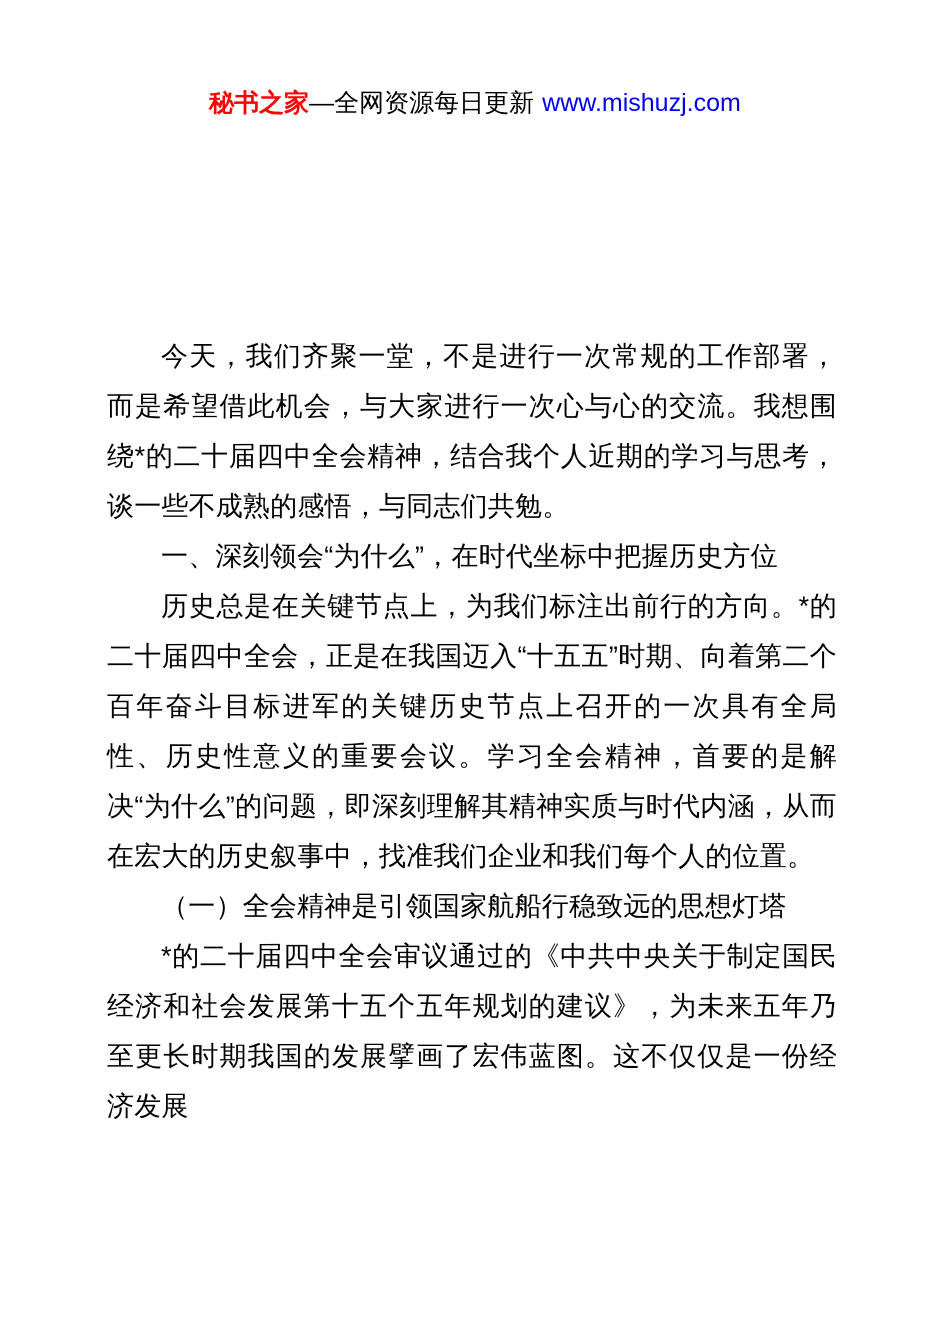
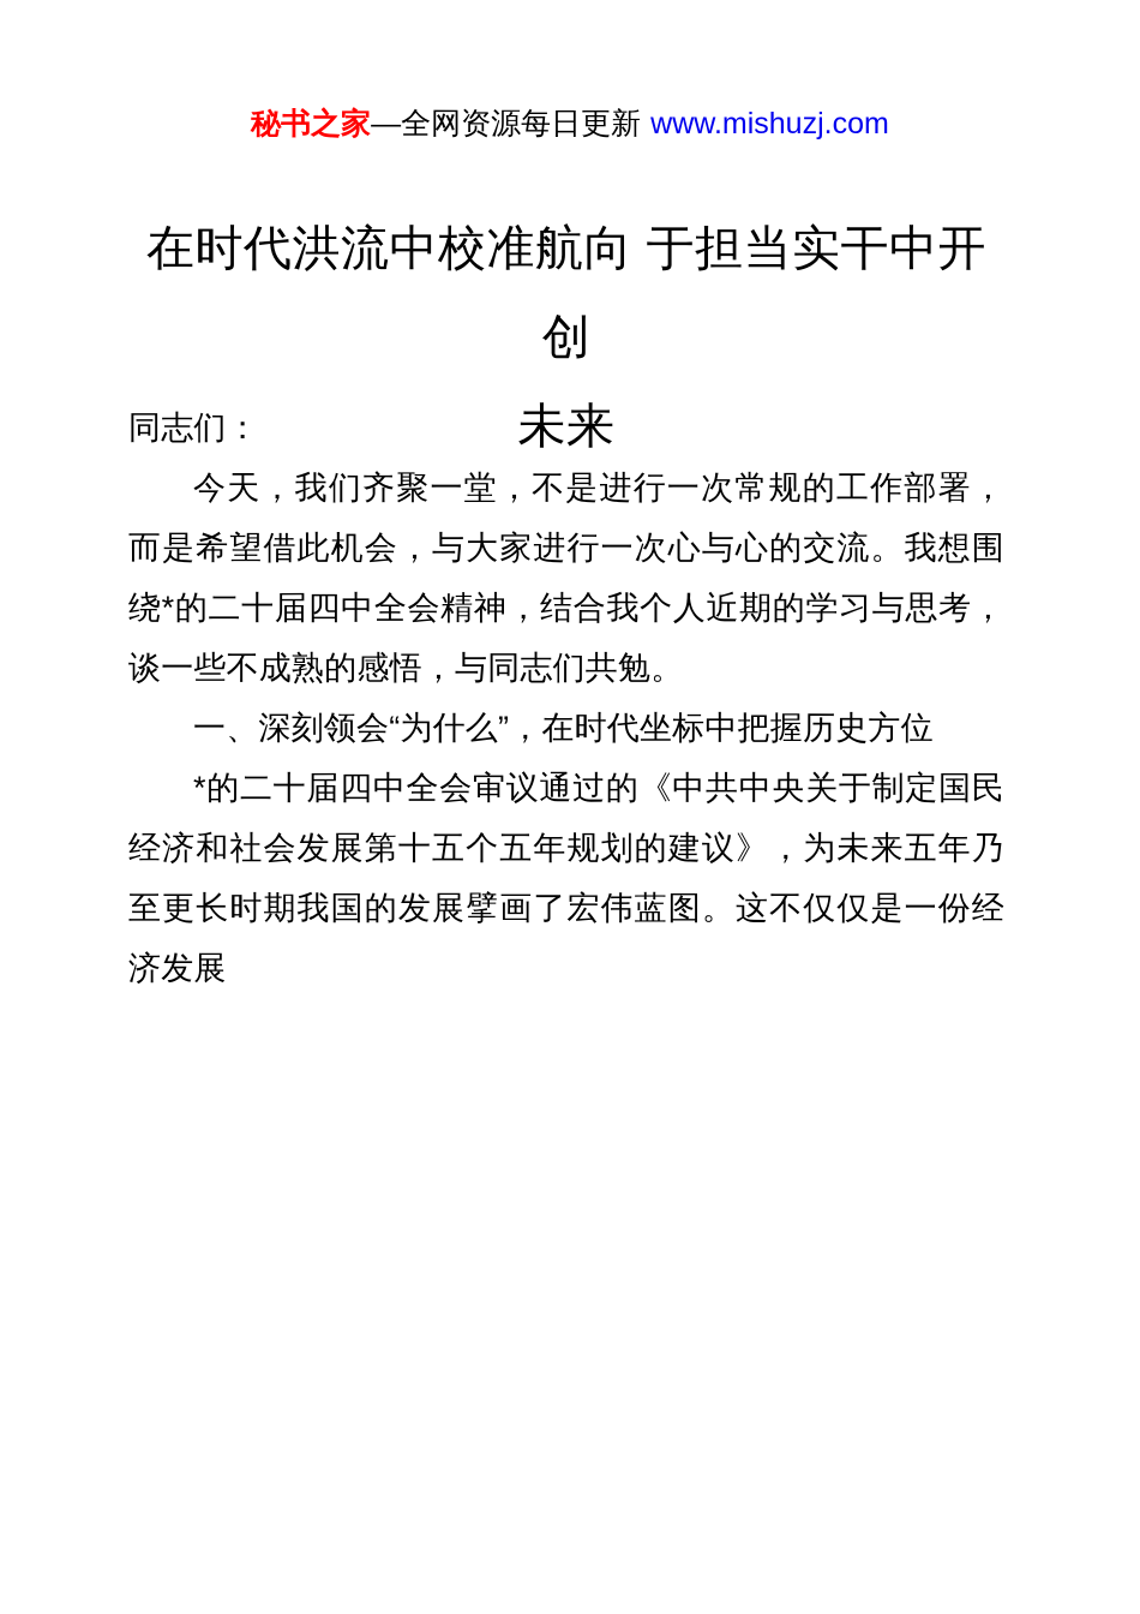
  秘书之家—全网资源每日更新 www.mishuzj.com
+ 在时代洪流中校准航向 于担当实干中开创
+ 未来
+ 同志们：
  今天，我们齐聚一堂，不是进行一次常规的工作部署，而是希望借此机会，与大家进行一次心与心的交流。我想围绕*的二十届四中全会精神，结合我个人近期的学习与思考，谈一些不成熟的感悟，与同志们共勉。
  一、深刻领会“为什么”，在时代坐标中把握历史方位
- 历史总是在关键节点上，为我们标注出前行的方向。*的二十届四中全会，正是在我国迈入“十五五”时期、向着第二个百年奋斗目标进军的关键历史节点上召开的一次具有全局性、历史性意义的重要会议。学习全会精神，首要的是解决“为什么”的问题，即深刻理解其精神实质与时代内涵，从而在宏大的历史叙事中，找准我们企业和我们每个人的位置。
- （一）全会精神是引领国家航船行稳致远的思想灯塔
  *的二十届四中全会审议通过的《中共中央关于制定国民经济和社会发展第十五个五年规划的建议》，为未来五年乃至更长时期我国的发展擘画了宏伟蓝图。这不仅仅是一份经济发展
